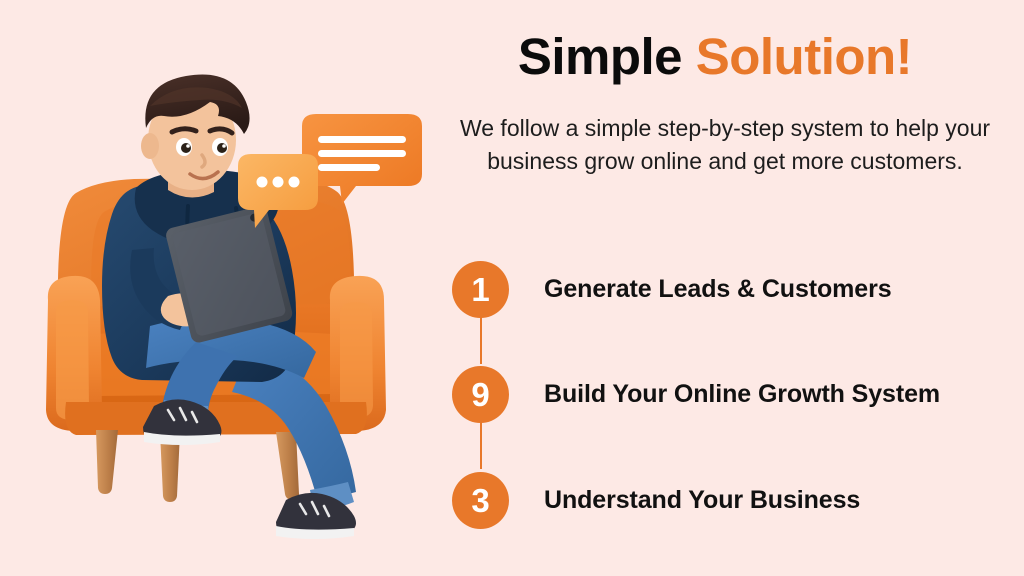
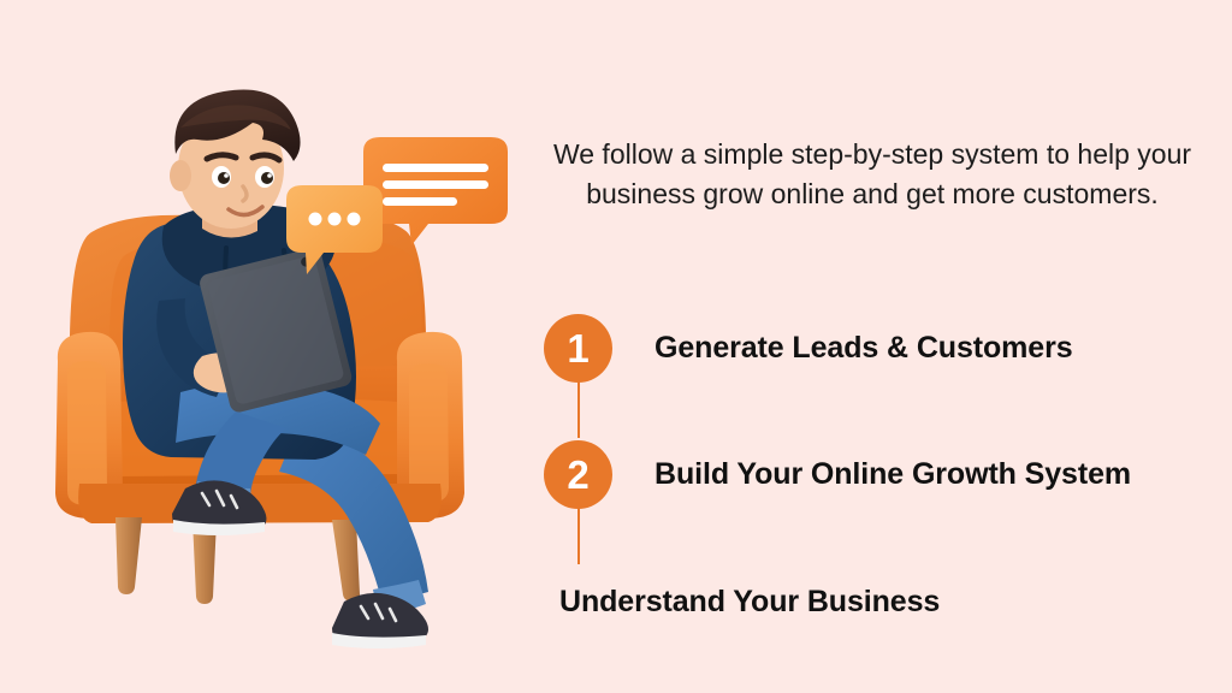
- Simple Solution!
  We follow a simple step-by-step system to help your business grow online and get more customers.
  1
  Generate Leads & Customers
- 9
+ 2
  Build Your Online Growth System
- 3
  Understand Your Business
